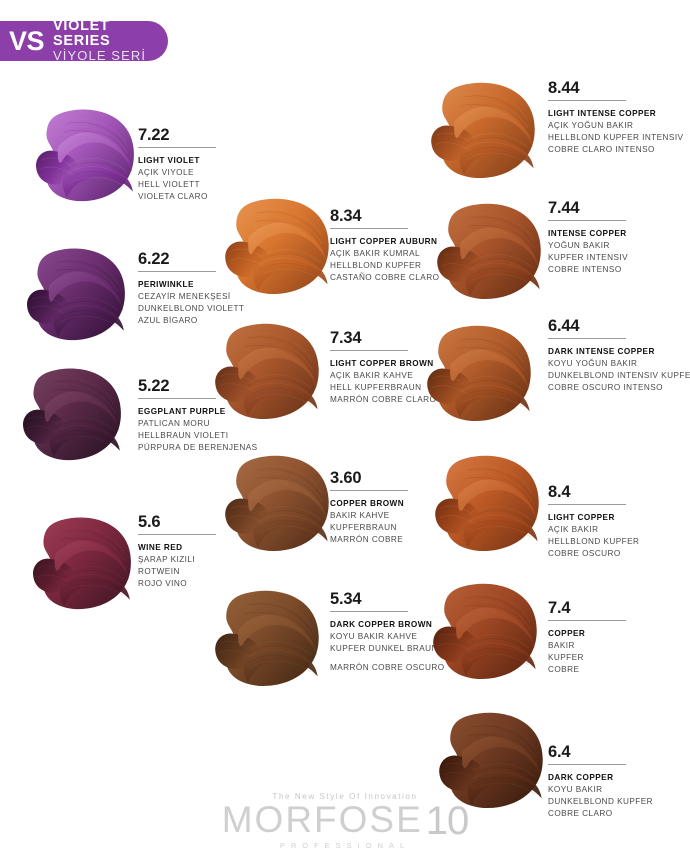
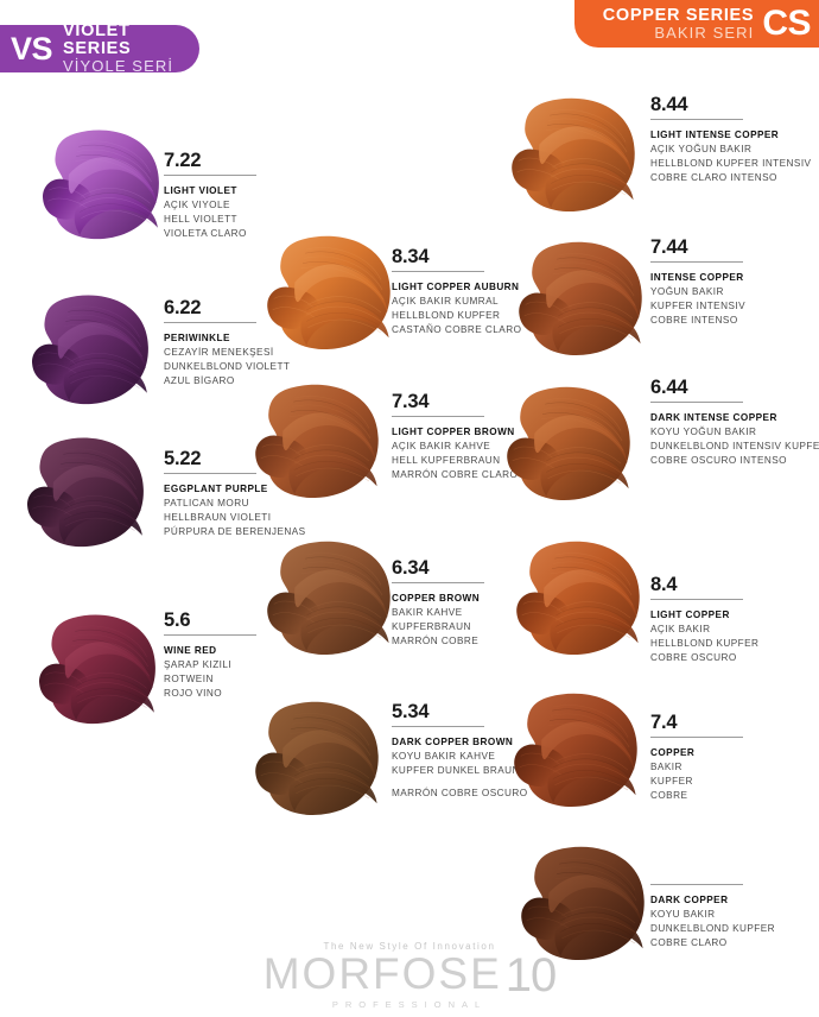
  VS
  VIOLET SERIES
  VİYOLE SERİ
+ COPPER SERIES
+ BAKIR SERI
+ CS
  7.22
  LIGHT VIOLET
  AÇIK VIYOLE
  HELL VIOLETT
  VIOLETA CLARO
  6.22
  PERIWINKLE
  CEZAYİR MENEKŞESİ
  DUNKELBLOND VIOLETT
  AZUL BİGARO
  5.22
  EGGPLANT PURPLE
  PATLICAN MORU
  HELLBRAUN VIOLETI
  PÚRPURA DE BERENJENAS
  5.6
  WINE RED
  ŞARAP KIZILI
  ROTWEIN
  ROJO VINO
  8.34
  LIGHT COPPER AUBURN
  AÇIK BAKIR KUMRAL
  HELLBLOND KUPFER
  CASTAÑO COBRE CLARO
  7.34
  LIGHT COPPER BROWN
  AÇIK BAKIR KAHVE
  HELL KUPFERBRAUN
  MARRÓN COBRE CLARO
- 3.60
+ 6.34
  COPPER BROWN
  BAKIR KAHVE
  KUPFERBRAUN
  MARRÓN COBRE
  5.34
  DARK COPPER BROWN
  KOYU BAKIR KAHVE
  KUPFER DUNKEL BRAU
  MARRÓN COBRE OSCURO
  8.44
  LIGHT INTENSE COPPER
  AÇIK YOĞUN BAKIR
  HELLBLOND KUPFER INTENSIV
  COBRE CLARO INTENSO
  7.44
  INTENSE COPPER
  YOĞUN BAKIR
  KUPFER INTENSIV
  COBRE INTENSO
  6.44
  DARK INTENSE COPPER
  KOYU YOĞUN BAKIR
  DUNKELBLOND INTENSIV KUPFE
  COBRE OSCURO INTENSO
  8.4
  LIGHT COPPER
  AÇIK BAKIR
  HELLBLOND KUPFER
  COBRE OSCURO
  7.4
  COPPER
  BAKIR
  KUPFER
  COBRE
- 6.4
  DARK COPPER
  KOYU BAKIR
  DUNKELBLOND KUPFER
  COBRE CLARO
  The New Style Of Innovation
  MORFOSE
  10
  PROFESSIONAL
